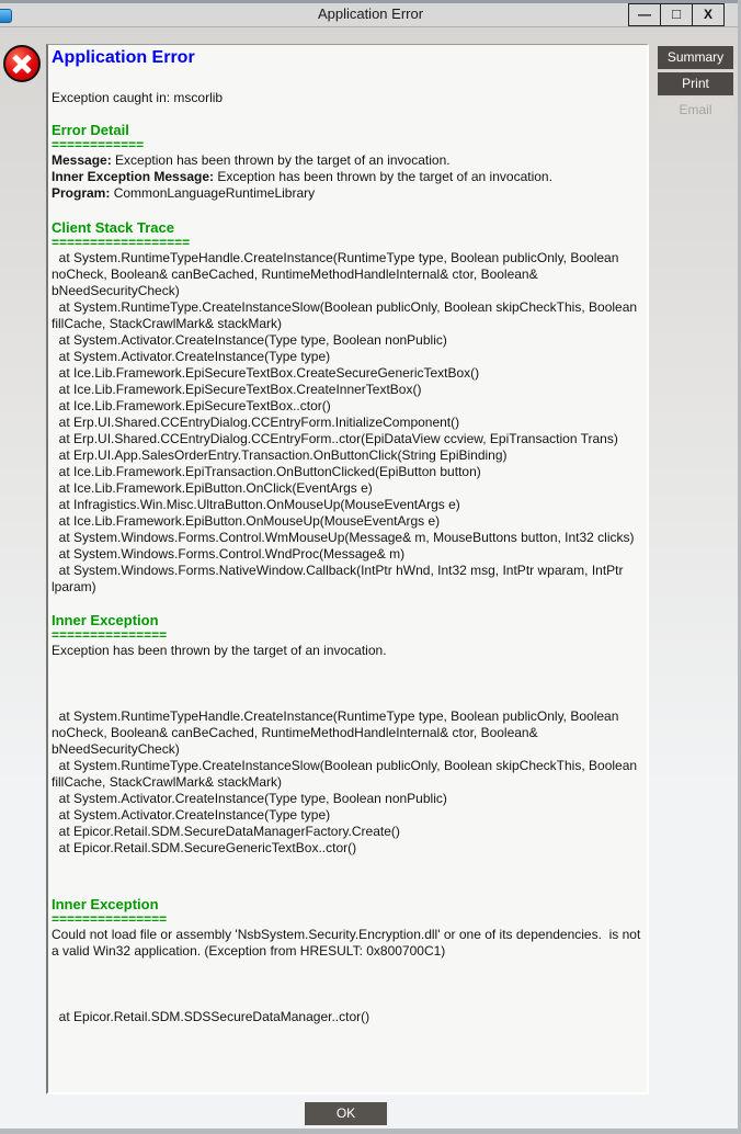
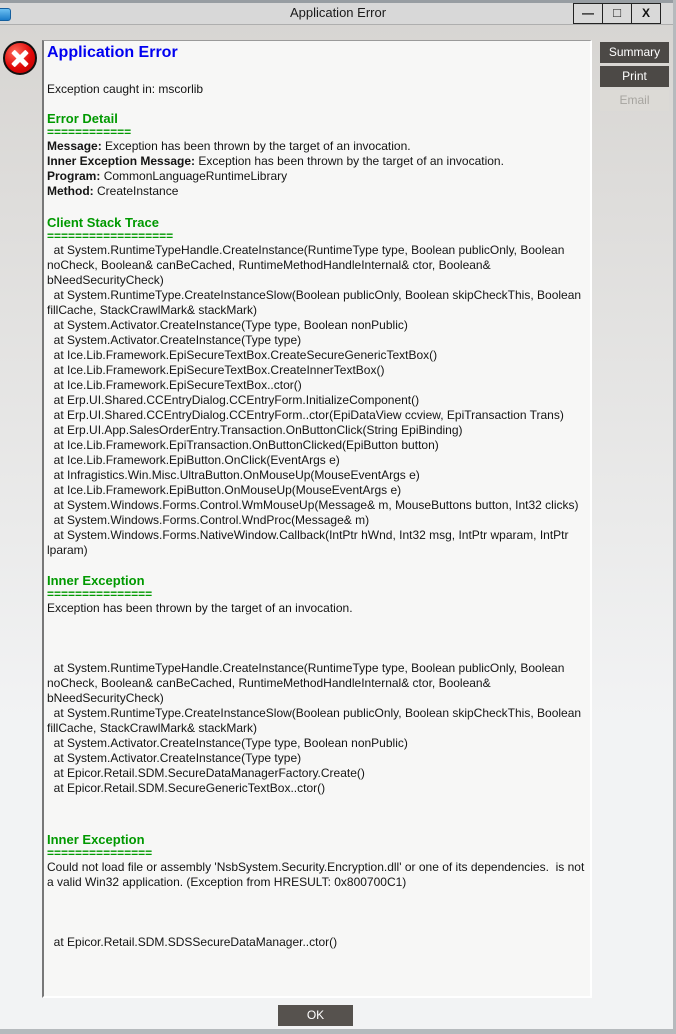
  Application Error
  —
  □
  X
  Application Error
  Exception caught in: mscorlib
  Error Detail
  ============
  Message Exception has been thrown by the target of an invocation.
  Inner Exception Message Exception has been thrown by the target of an invocation.
  Program CommonLanguageRuntimeLibrary
+ Method CreateInstance
  Client Stack Trace
  ==================
  at System.RuntimeTypeHandle.CreateInstance(RuntimeType type, Boolean publicOnly, Boolean
  noCheck, Boolean& canBeCached, RuntimeMethodHandleInternal& ctor, Boolean&
  bNeedSecurityCheck)
  at System.RuntimeType.CreateInstanceSlow(Boolean publicOnly, Boolean skipCheckThis, Boolean
  fillCache, StackCrawlMark& stackMark)
  at System.Activator.CreateInstance(Type type, Boolean nonPublic)
  at System.Activator.CreateInstance(Type type)
  at Ice.Lib.Framework.EpiSecureTextBox.CreateSecureGenericTextBox()
  at Ice.Lib.Framework.EpiSecureTextBox.CreateInnerTextBox()
  at Ice.Lib.Framework.EpiSecureTextBox..ctor()
  at Erp.UI.Shared.CCEntryDialog.CCEntryForm.InitializeComponent()
  at Erp.UI.Shared.CCEntryDialog.CCEntryForm..ctor(EpiDataView ccview, EpiTransaction Trans)
  at Erp.UI.App.SalesOrderEntry.Transaction.OnButtonClick(String EpiBinding)
  at Ice.Lib.Framework.EpiTransaction.OnButtonClicked(EpiButton button)
  at Ice.Lib.Framework.EpiButton.OnClick(EventArgs e)
  at Infragistics.Win.Misc.UltraButton.OnMouseUp(MouseEventArgs e)
  at Ice.Lib.Framework.EpiButton.OnMouseUp(MouseEventArgs e)
  at System.Windows.Forms.Control.WmMouseUp(Message& m, MouseButtons button, Int32 clicks)
  at System.Windows.Forms.Control.WndProc(Message& m)
  at System.Windows.Forms.NativeWindow.Callback(IntPtr hWnd, Int32 msg, IntPtr wparam, IntPtr
  lparam)
  Inner Exception
  ===============
  Exception has been thrown by the target of an invocation.
  at System.RuntimeTypeHandle.CreateInstance(RuntimeType type, Boolean publicOnly, Boolean
  noCheck, Boolean& canBeCached, RuntimeMethodHandleInternal& ctor, Boolean&
  bNeedSecurityCheck)
  at System.RuntimeType.CreateInstanceSlow(Boolean publicOnly, Boolean skipCheckThis, Boolean
  fillCache, StackCrawlMark& stackMark)
  at System.Activator.CreateInstance(Type type, Boolean nonPublic)
  at System.Activator.CreateInstance(Type type)
  at Epicor.Retail.SDM.SecureDataManagerFactory.Create()
  at Epicor.Retail.SDM.SecureGenericTextBox..ctor()
  Inner Exception
  ===============
  Could not load file or assembly 'NsbSystem.Security.Encryption.dll' or one of its dependencies. is not
  a valid Win32 application. (Exception from HRESULT: 0x800700C1)
  at Epicor.Retail.SDM.SDSSecureDataManager..ctor()
  Summary
  Print
  Email
  OK
